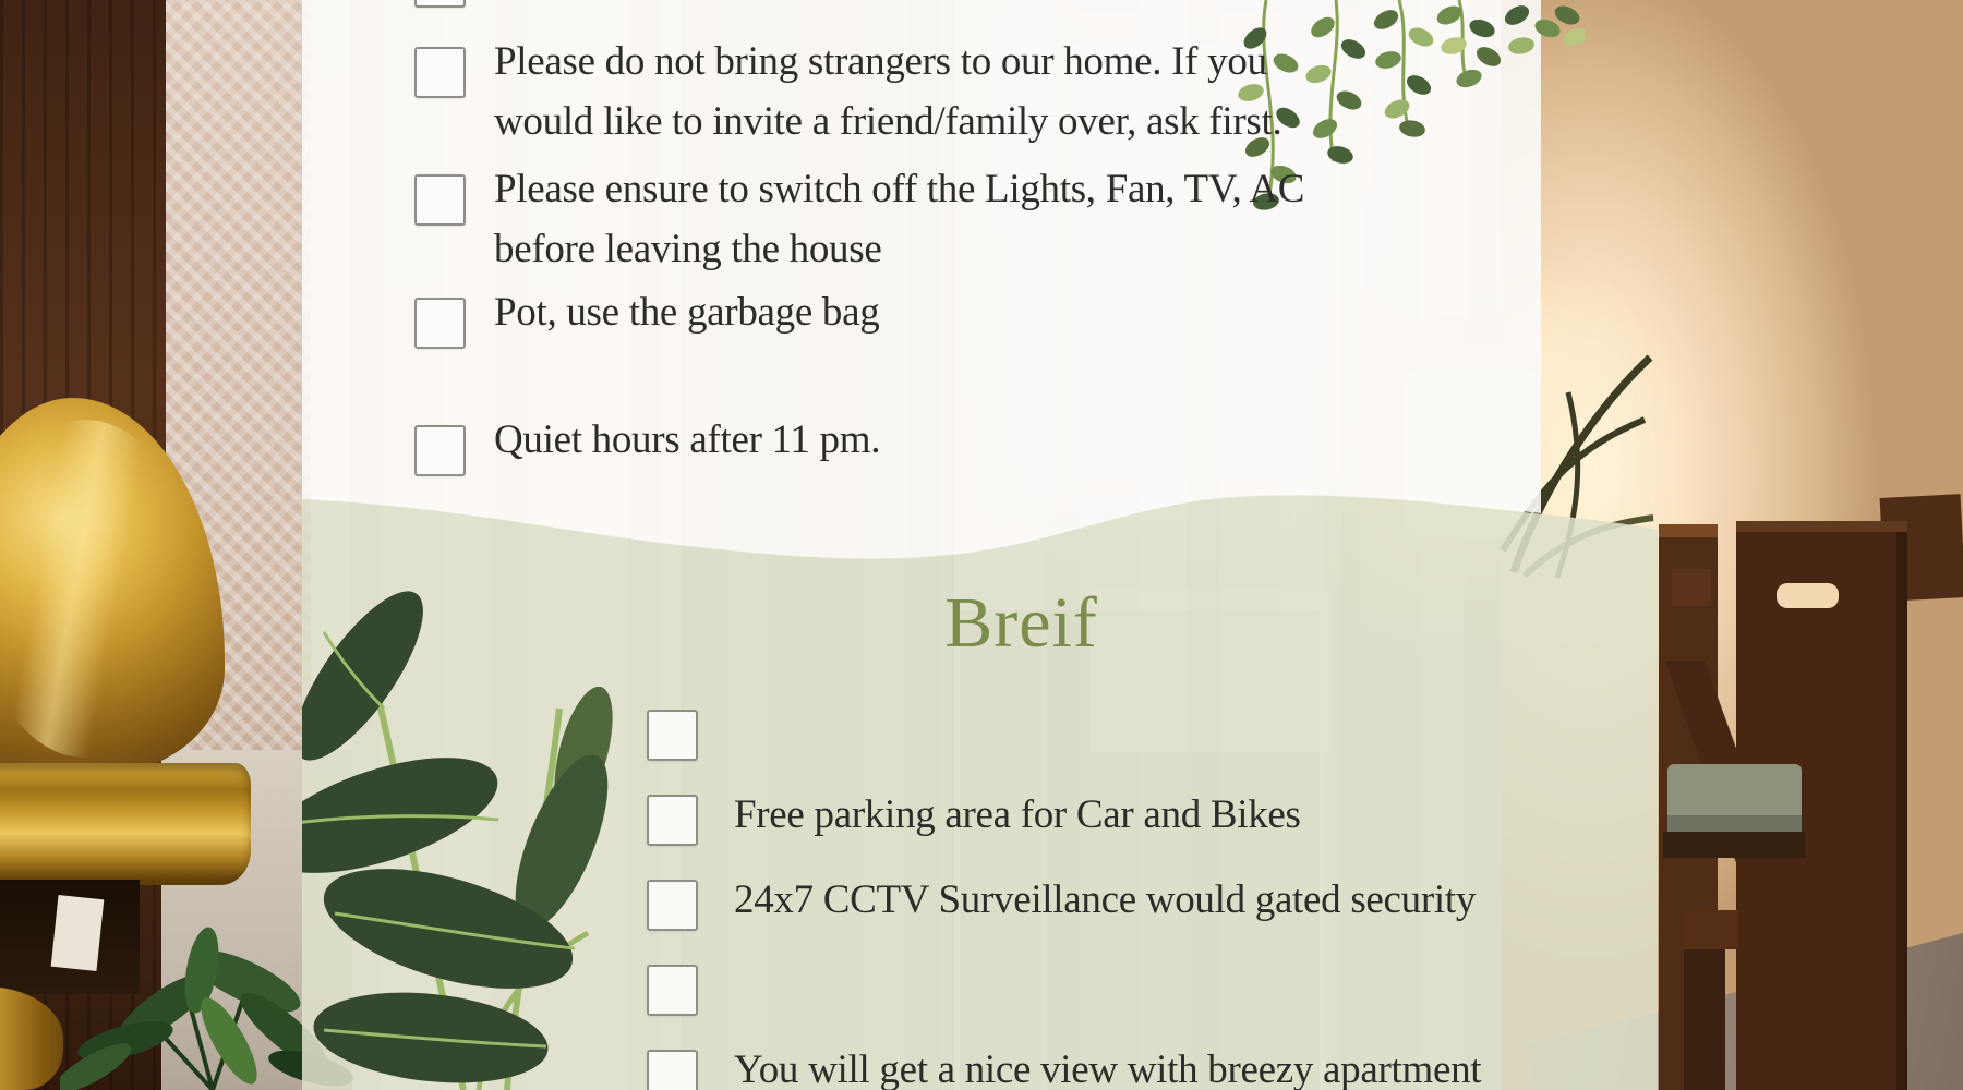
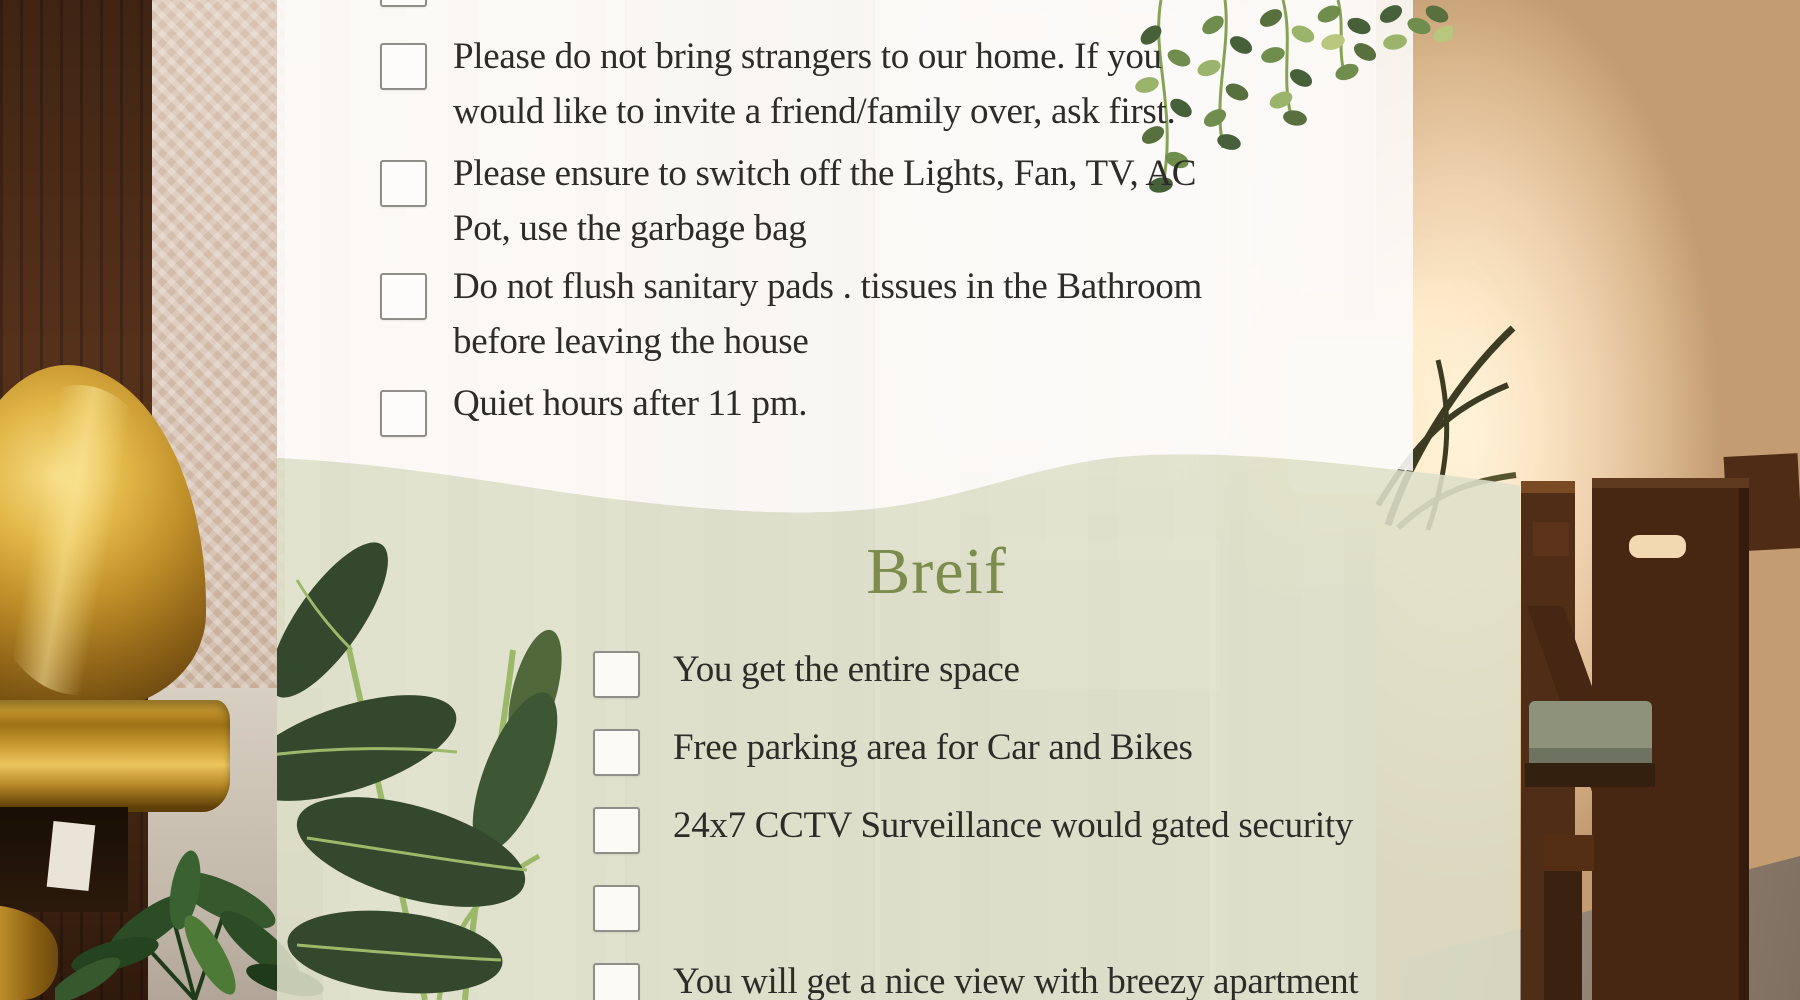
  Please do not bring strangers to our home. If you
  would like to invite a friend/family over, ask first.
  Please ensure to switch off the Lights, Fan, TV, AC
- before leaving the house
+ Pot, use the garbage bag
+ Do not flush sanitary pads . tissues in the Bathroom
- Pot, use the garbage bag
+ before leaving the house
  Quiet hours after 11 pm.
  Breif
+ You get the entire space
  Free parking area for Car and Bikes
  24x7 CCTV Surveillance would gated security
  You will get a nice view with breezy apartment
